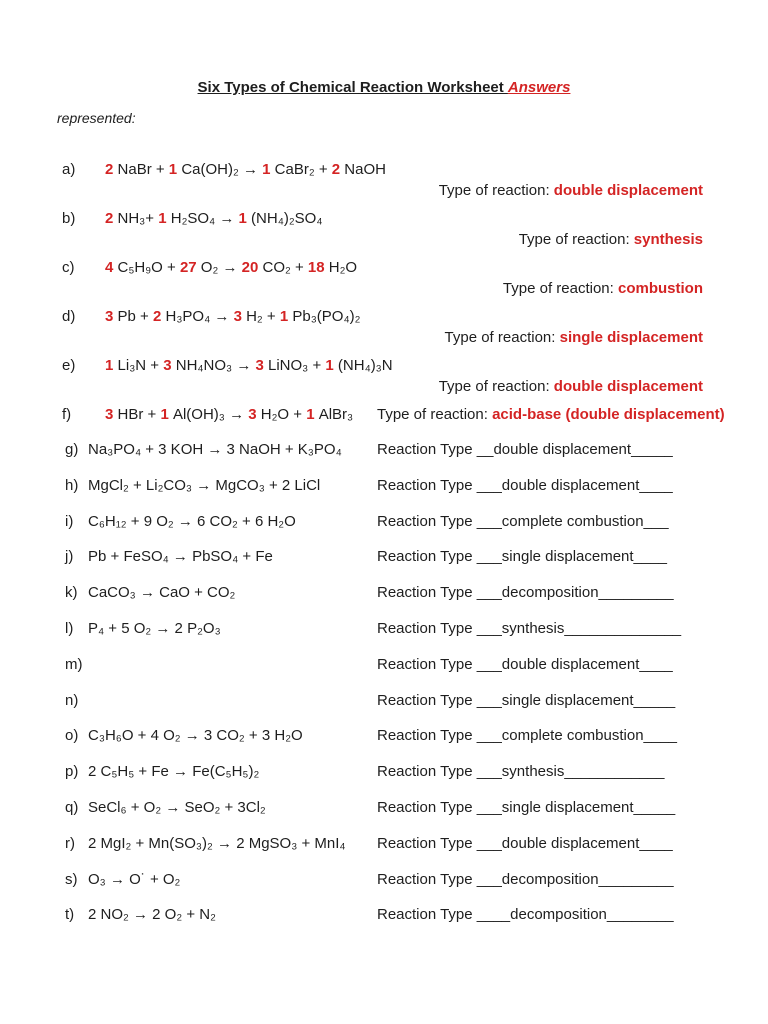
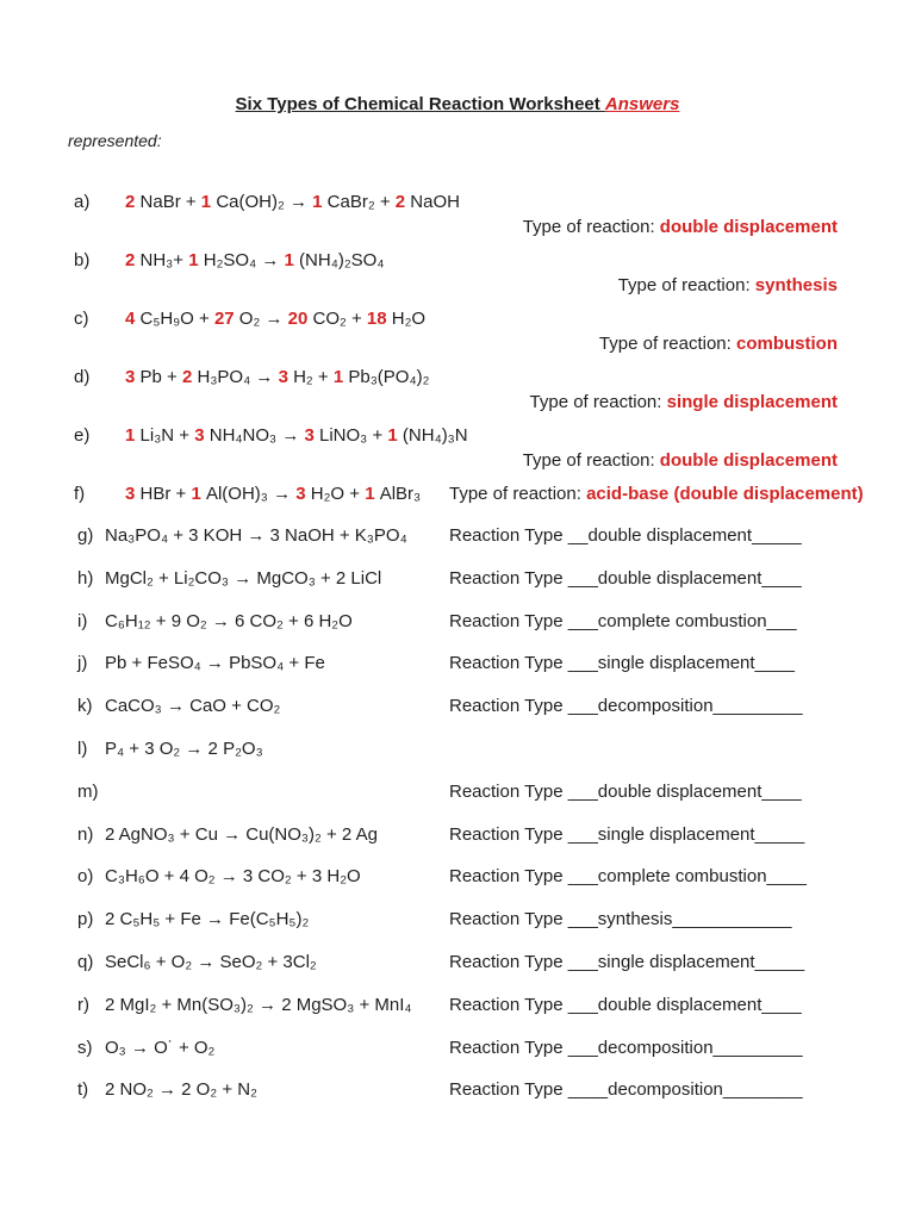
  Six Types of Chemical Reaction Worksheet Answers
  represented:
  a)
  2 NaBr + 1 Ca(OH)₂ → 1 CaBr₂ + 2 NaOH
  Type of reaction: double displacement
  b)
  2 NH₃+ 1 H₂SO₄ → 1 (NH₄)₂SO₄
  Type of reaction: synthesis
  c)
  4 C₅H₉O + 27 O₂ → 20 CO₂ + 18 H₂O
  Type of reaction: combustion
  d)
  3 Pb + 2 H₃PO₄ → 3 H₂ + 1 Pb₃(PO₄)₂
  Type of reaction: single displacement
  e)
  1 Li₃N + 3 NH₄NO₃ → 3 LiNO₃ + 1 (NH₄)₃N
  Type of reaction: double displacement
  f)
  3 HBr + 1 Al(OH)₃ → 3 H₂O + 1 AlBr₃
  Type of reaction: acid-base (double displacement)
  g)
  Na₃PO₄ + 3 KOH → 3 NaOH + K₃PO₄
  Reaction Type __double displacement_____
  h)
  MgCl₂ + Li₂CO₃ → MgCO₃ + 2 LiCl
  Reaction Type ___double displacement____
  i)
  C₆H₁₂ + 9 O₂ → 6 CO₂ + 6 H₂O
  Reaction Type ___complete combustion___
  j)
  Pb + FeSO₄ → PbSO₄ + Fe
  Reaction Type ___single displacement____
  k)
  CaCO₃ → CaO + CO₂
  Reaction Type ___decomposition_________
  l)
- P₄ + 5 O₂ → 2 P₂O₃
+ P₄ + 3 O₂ → 2 P₂O₃
- Reaction Type ___synthesis______________
  m)
  Reaction Type ___double displacement____
  n)
+ 2 AgNO₃ + Cu → Cu(NO₃)₂ + 2 Ag
  Reaction Type ___single displacement_____
  o)
  C₃H₆O + 4 O₂ → 3 CO₂ + 3 H₂O
  Reaction Type ___complete combustion____
  p)
  2 C₅H₅ + Fe → Fe(C₅H₅)₂
  Reaction Type ___synthesis____________
  q)
  SeCl₆ + O₂ → SeO₂ + 3Cl₂
  Reaction Type ___single displacement_____
  r)
  2 MgI₂ + Mn(SO₃)₂ → 2 MgSO₃ + MnI₄
  Reaction Type ___double displacement____
  s)
  O₃ → O˙ + O₂
  Reaction Type ___decomposition_________
  t)
  2 NO₂ → 2 O₂ + N₂
  Reaction Type ____decomposition________
